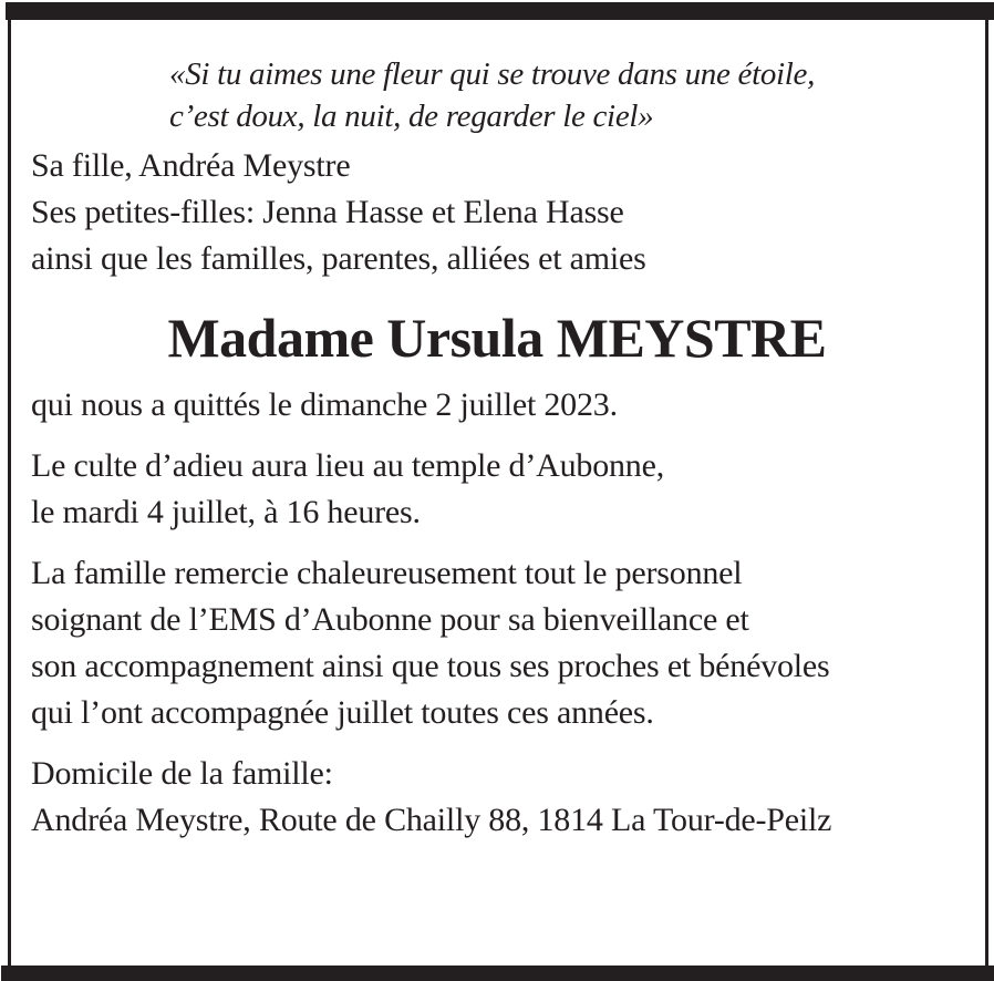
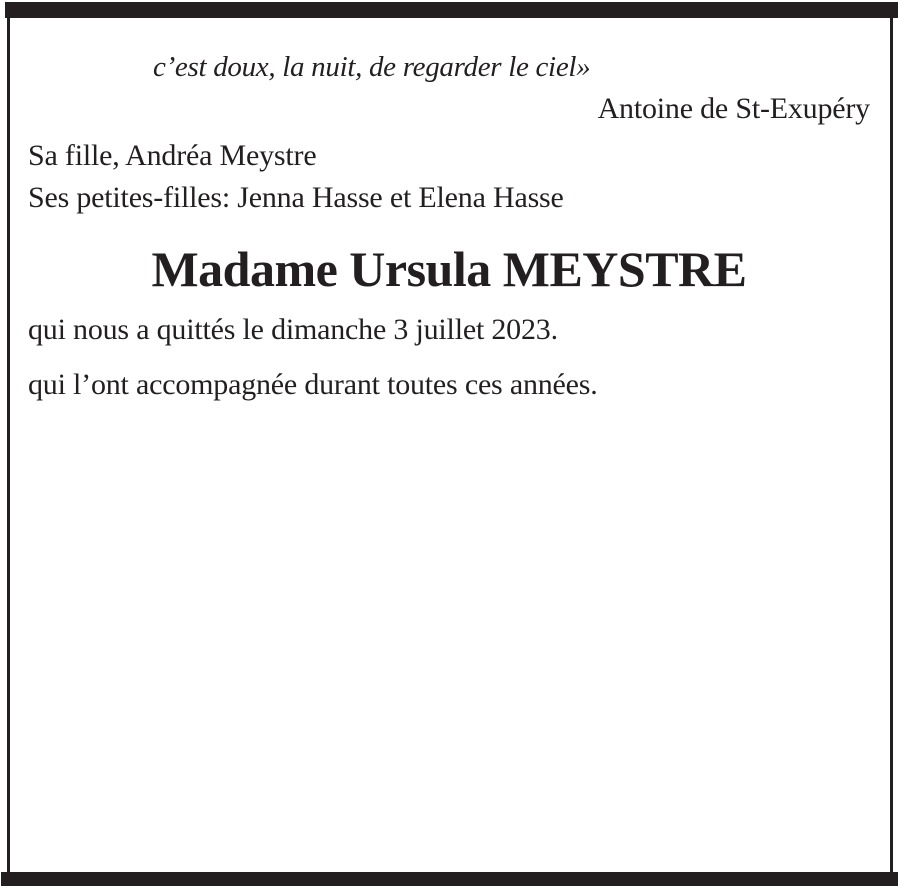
- «Si tu aimes une fleur qui se trouve dans une étoile,
  c’est doux, la nuit, de regarder le ciel»
+ Antoine de St-Exupéry
  Sa fille, Andréa Meystre
  Ses petites-filles: Jenna Hasse et Elena Hasse
- ainsi que les familles, parentes, alliées et amies
  Madame Ursula MEYSTRE
- qui nous a quittés le dimanche 2 juillet 2023.
+ qui nous a quittés le dimanche 3 juillet 2023.
- Le culte d’adieu aura lieu au temple d’Aubonne,
- le mardi 4 juillet, à 16 heures.
- La famille remercie chaleureusement tout le personnel
- soignant de l’EMS d’Aubonne pour sa bienveillance et
- son accompagnement ainsi que tous ses proches et bénévoles
- qui l’ont accompagnée juillet toutes ces années.
+ qui l’ont accompagnée durant toutes ces années.
- Domicile de la famille:
- Andréa Meystre, Route de Chailly 88, 1814 La Tour-de-Peilz
